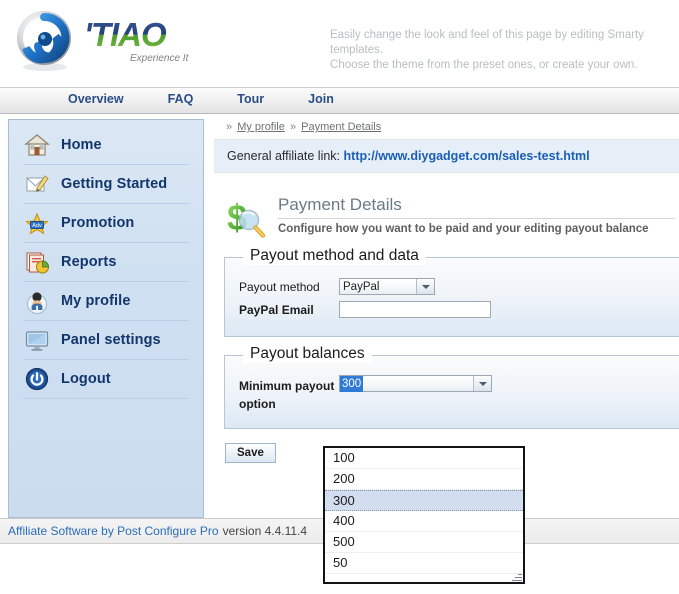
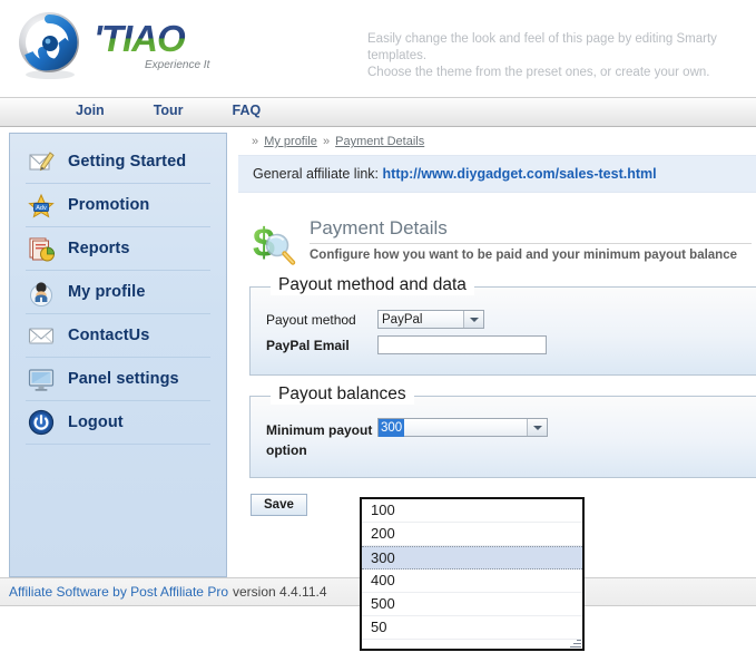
  'TIAO
  Experience It
  Easily change the look and feel of this page by editing Smarty templates.
  Choose the theme from the preset ones, or create your own.
- Overview
- FAQ
+ Join
  Tour
- Join
+ FAQ
- Home
  Getting Started
  Promotion
  Reports
  My profile
+ ContactUs
  Panel settings
  Logout
  » My profile » Payment Details
  General affiliate link: http://www.diygadget.com/sales-test.html
  $
  Payment Details
- Configure how you want to be paid and your editing payout balance
+ Configure how you want to be paid and your minimum payout balance
  Payout method and data
  Payout method
  PayPal
  PayPal Email
  Payout balances
  Minimum payout
  option
  300
  Save
  100
  200
  300
  400
  500
  50
- Affiliate Software by Post Configure Pro
+ Affiliate Software by Post Affiliate Pro
  version 4.4.11.4
